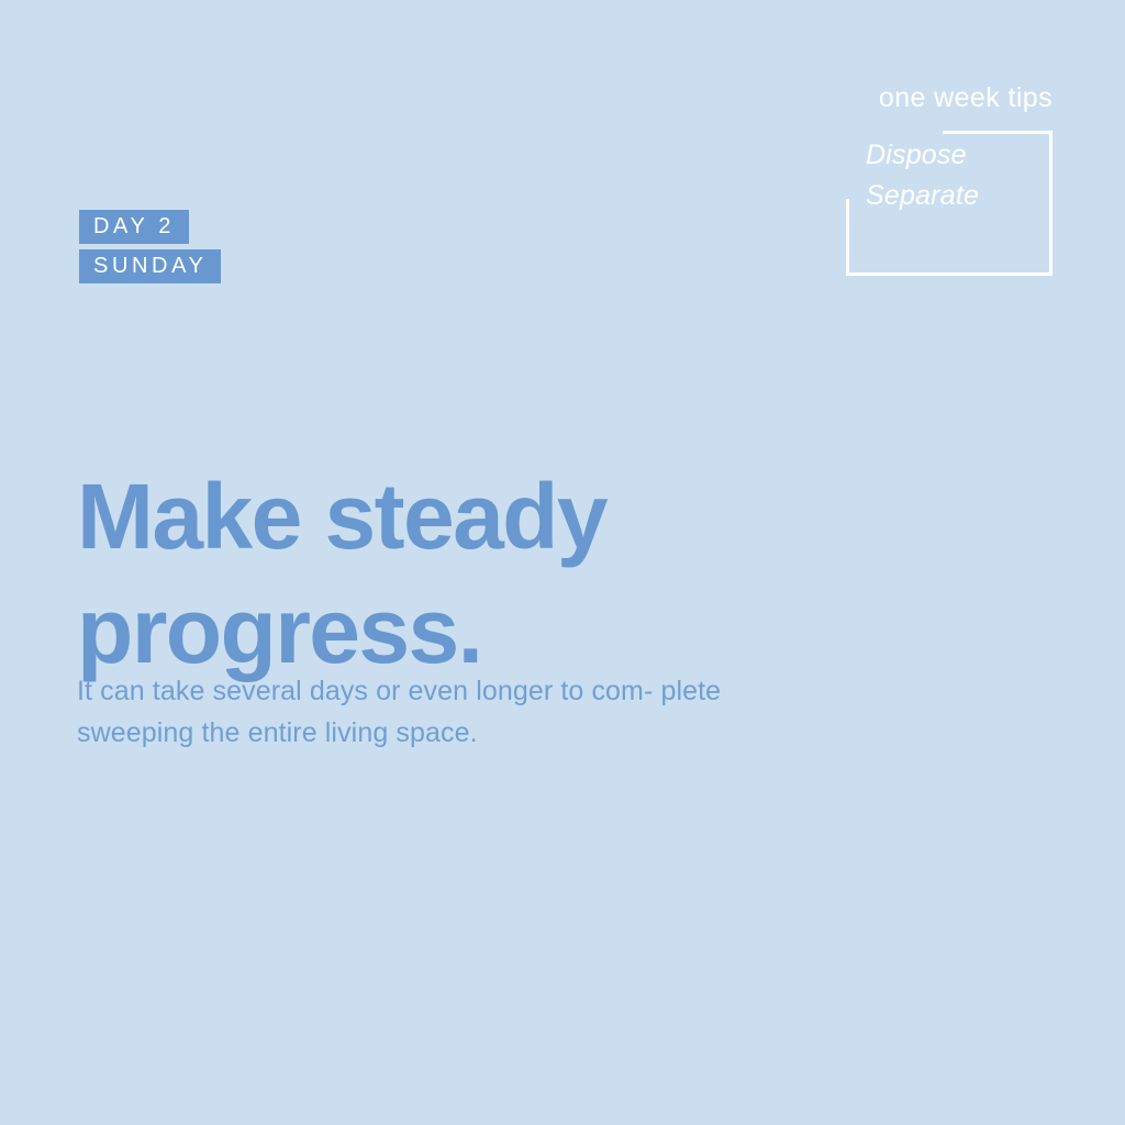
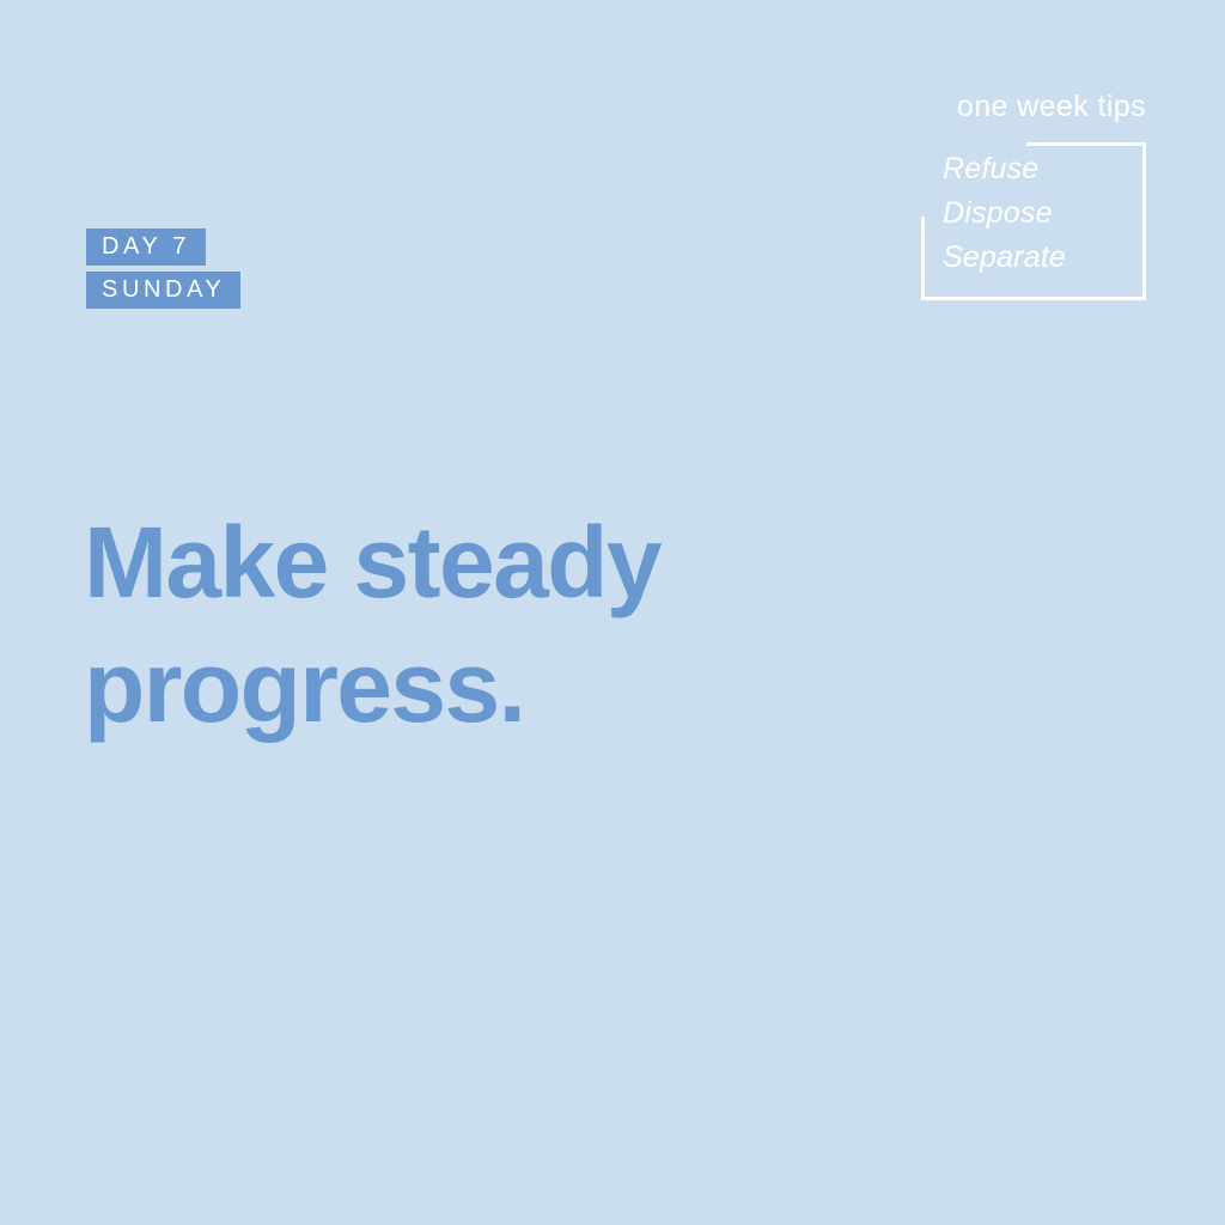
  one week tips
+ Refuse
  Dispose
  Separate
- DAY 2
+ DAY 7
  SUNDAY
  Make steady progress.
- It can take several days or even longer to com- plete sweeping the entire living space.
